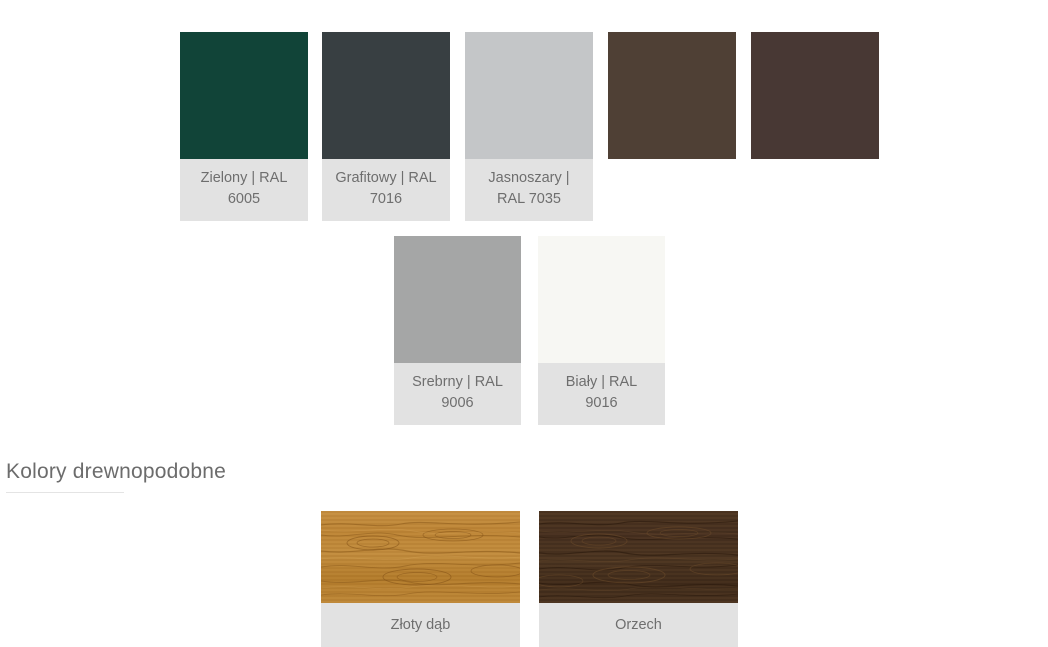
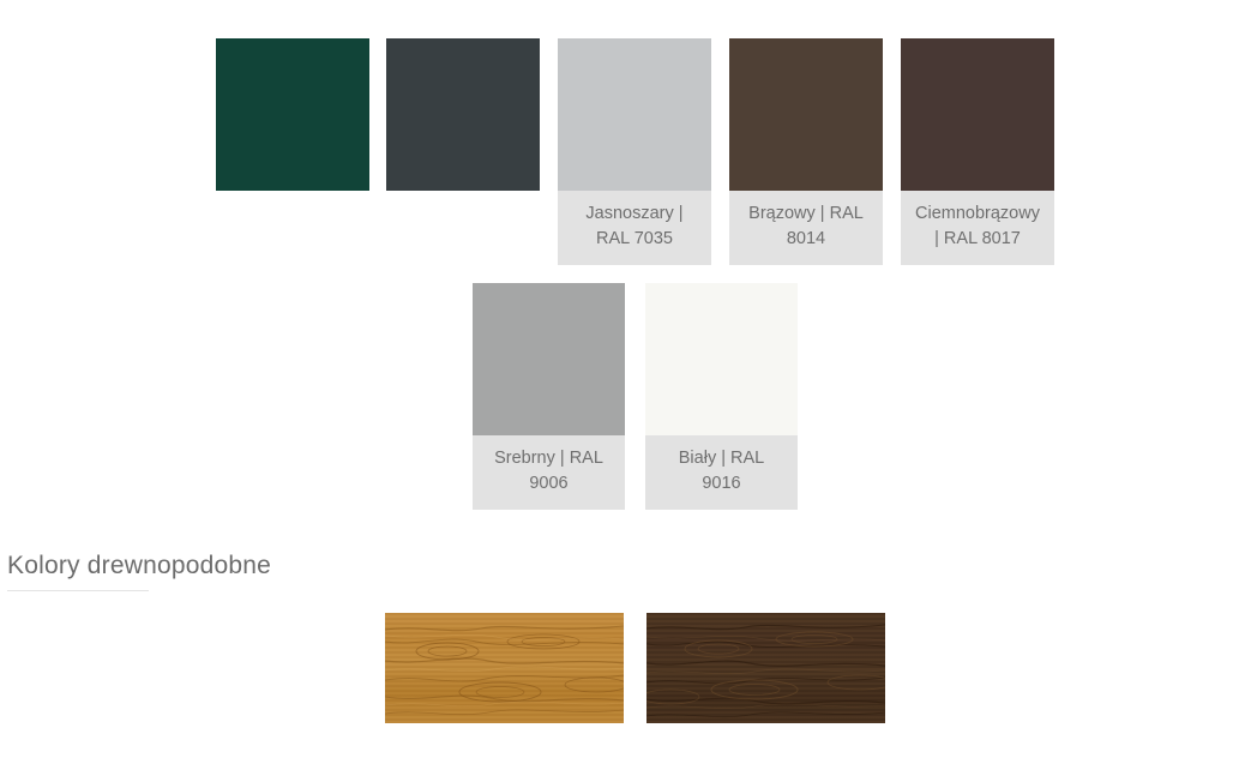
- Zielony | RAL 6005
- Grafitowy | RAL 7016
  Jasnoszary | RAL 7035
+ Brązowy | RAL 8014
+ Ciemnobrązowy | RAL 8017
  Srebrny | RAL 9006
  Biały | RAL 9016
  Kolory drewnopodobne
- Złoty dąb
- Orzech
